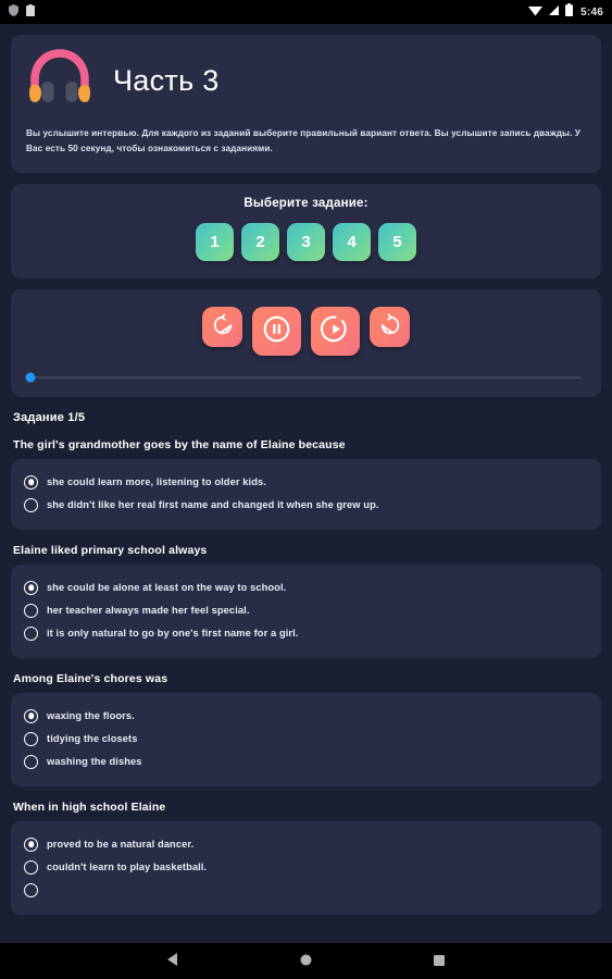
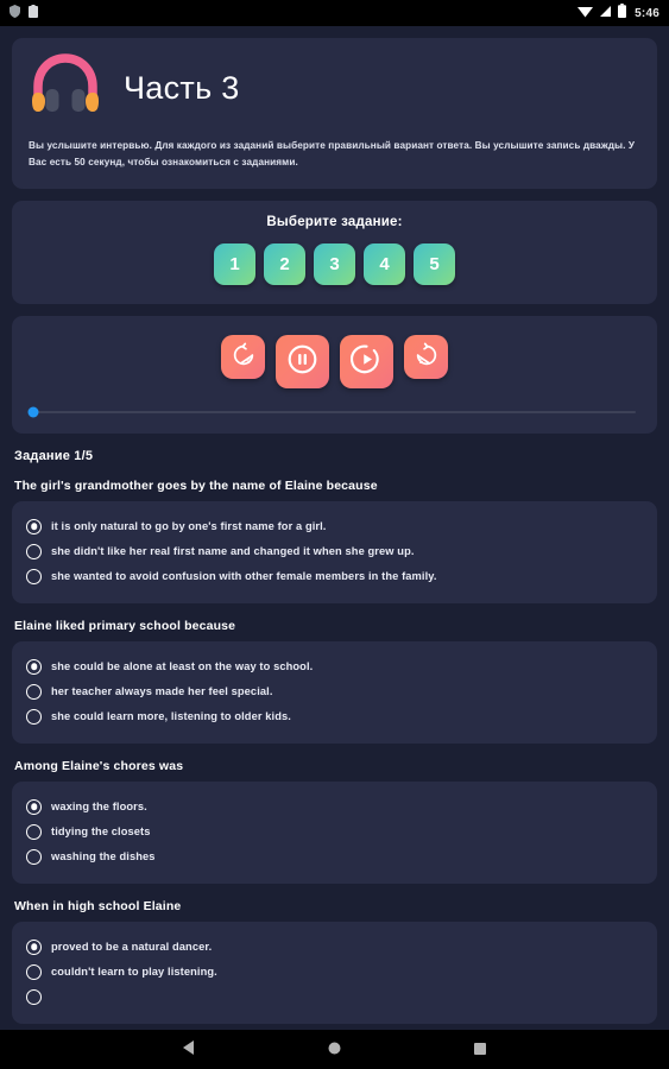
  5:46
  Часть 3
  Вы услышите интервью. Для каждого из заданий выберите правильный вариант ответа. Вы услышите запись дважды. У Вас есть 50 секунд, чтобы ознакомиться с заданиями.
  Выберите задание:
  1
  2
  3
  4
  5
  Задание 1/5
  The girl's grandmother goes by the name of Elaine because
- she could learn more, listening to older kids.
+ it is only natural to go by one's first name for a girl.
  she didn't like her real first name and changed it when she grew up.
+ she wanted to avoid confusion with other female members in the family.
- Elaine liked primary school always
+ Elaine liked primary school because
  she could be alone at least on the way to school.
  her teacher always made her feel special.
- it is only natural to go by one's first name for a girl.
+ she could learn more, listening to older kids.
  Among Elaine's chores was
  waxing the floors.
  tidying the closets
  washing the dishes
  When in high school Elaine
  proved to be a natural dancer.
- couldn't learn to play basketball.
+ couldn't learn to play listening.
